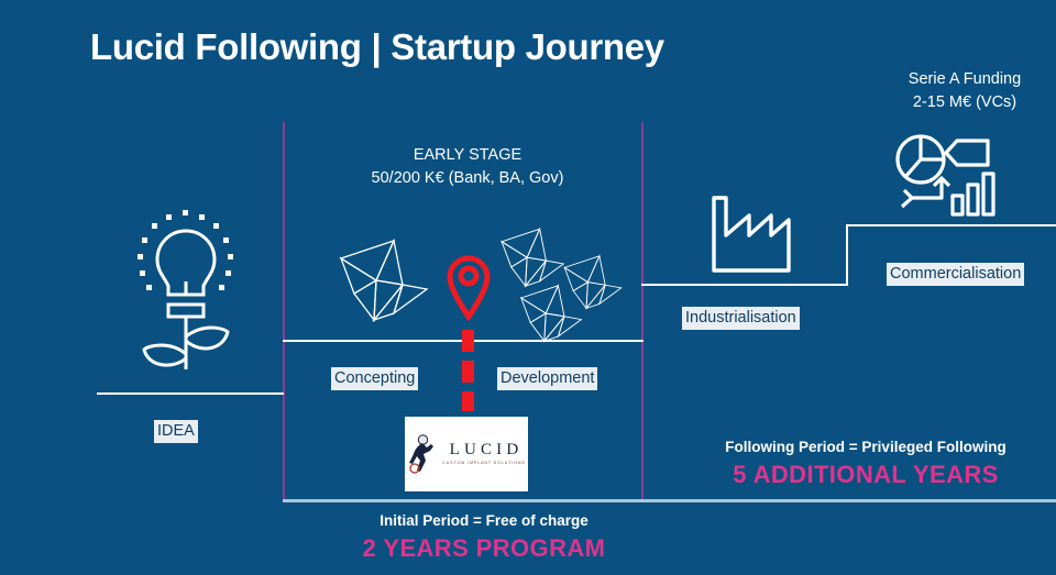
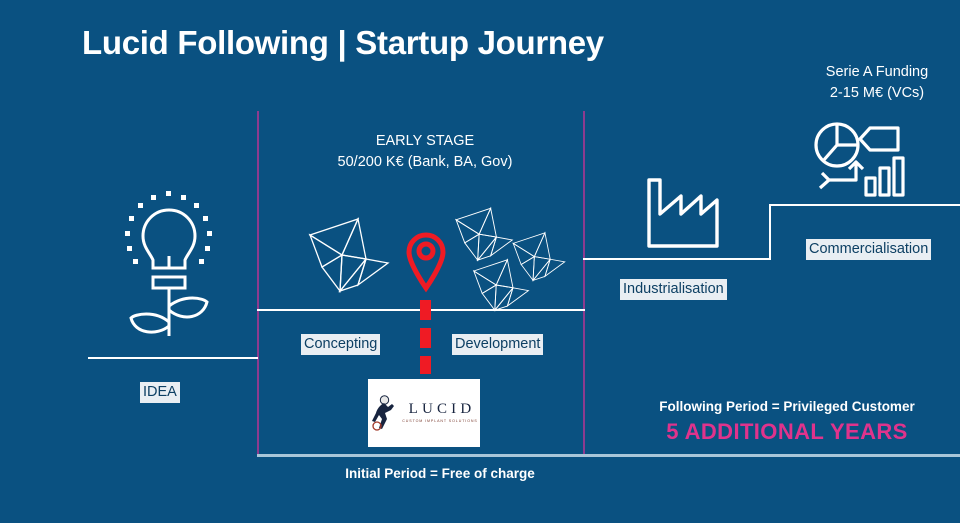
  Lucid Following | Startup Journey
  IDEA
  EARLY STAGE
  50/200 K€ (Bank, BA, Gov)
  Concepting
  Development
  LUCID
  Industrialisation
  Serie A Funding
  2-15 M€ (VCs)
  Commercialisation
  Initial Period = Free of charge
- 2 YEARS PROGRAM
- Following Period = Privileged Following
+ Following Period = Privileged Customer
  5 ADDITIONAL YEARS
